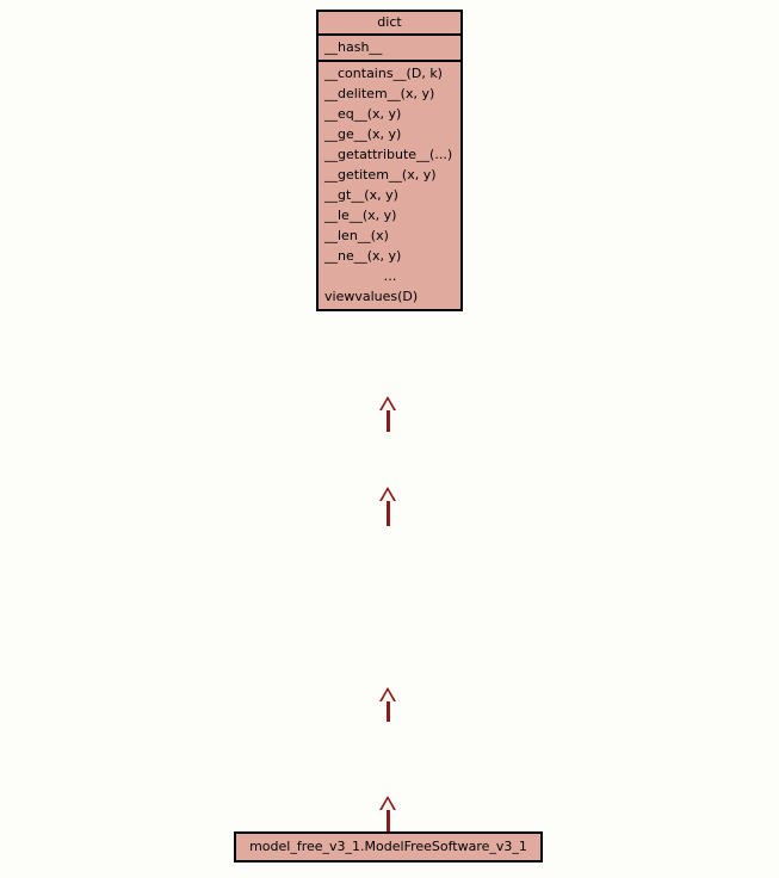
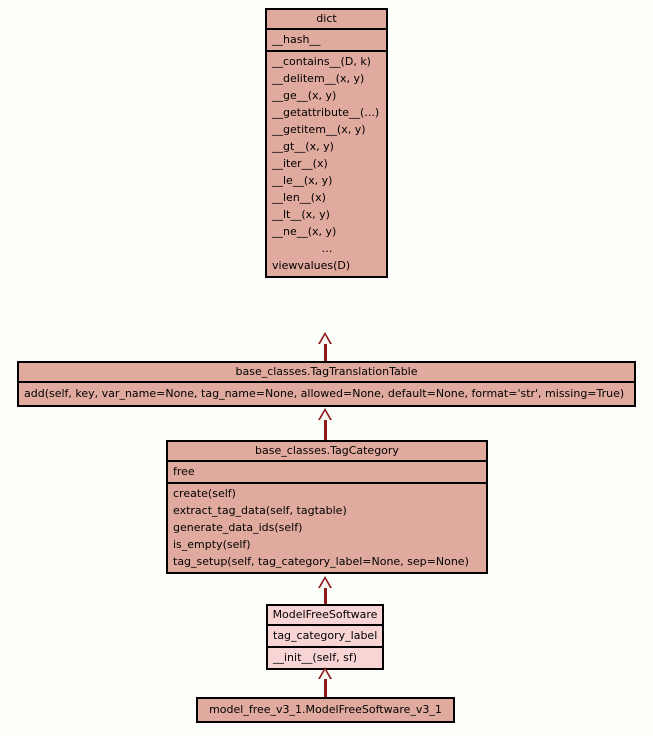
  dict
  __hash__
  __contains__(D, k)
  __delitem__(x, y)
- __eq__(x, y)
  __ge__(x, y)
  __getattribute__(...)
  __getitem__(x, y)
  __gt__(x, y)
+ __iter__(x)
  __le__(x, y)
  __len__(x)
+ __lt__(x, y)
  __ne__(x, y)
  …
  viewvalues(D)
+ base_classes.TagTranslationTable
+ add(self, key, var_name=None, tag_name=None, allowed=None, default=None, format='str', missing=True)
+ base_classes.TagCategory
+ free
+ create(self)
+ extract_tag_data(self, tagtable)
+ generate_data_ids(self)
+ is_empty(self)
+ tag_setup(self, tag_category_label=None, sep=None)
+ ModelFreeSoftware
+ tag_category_label
+ __init__(self, sf)
  model_free_v3_1.ModelFreeSoftware_v3_1
